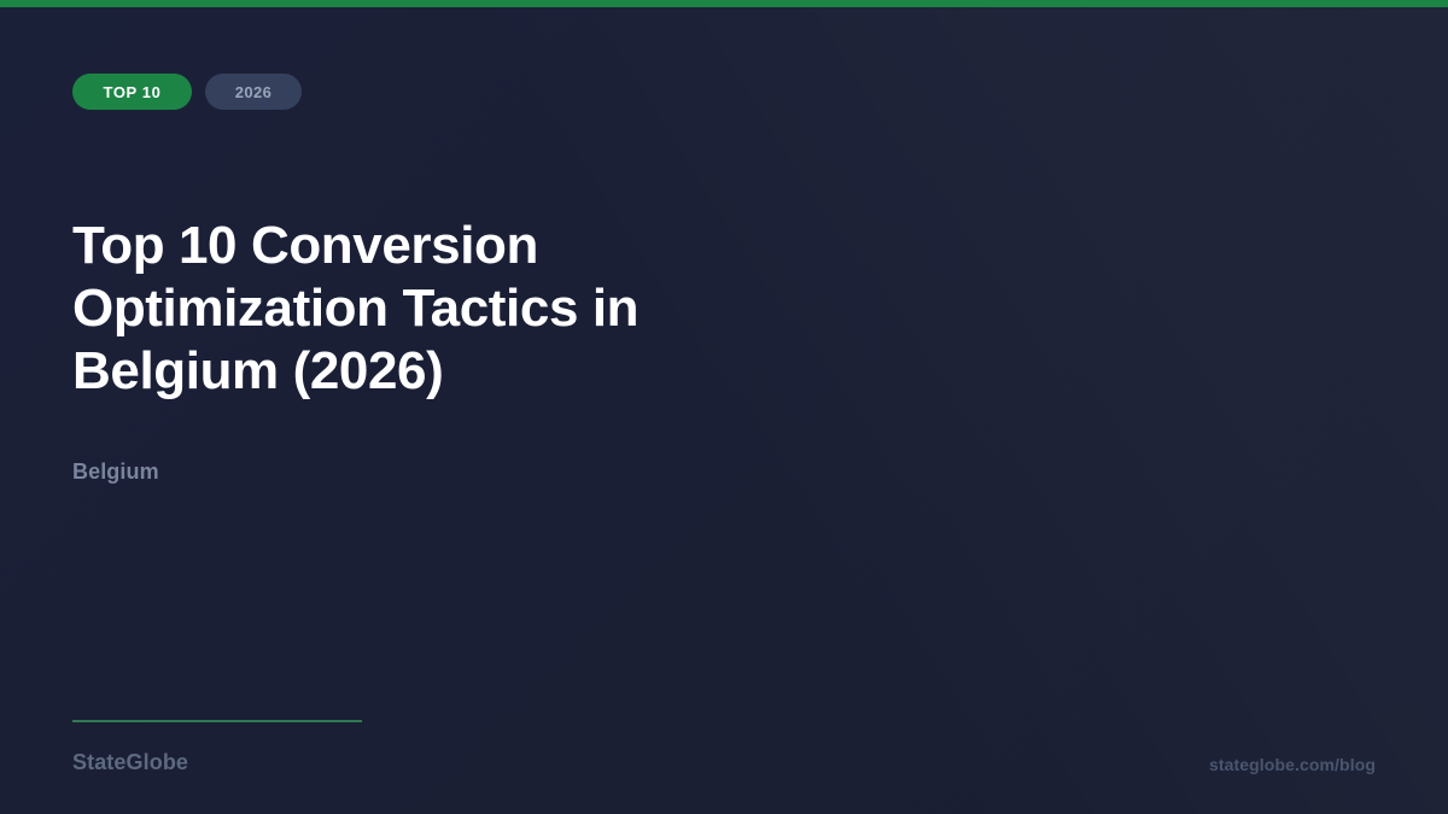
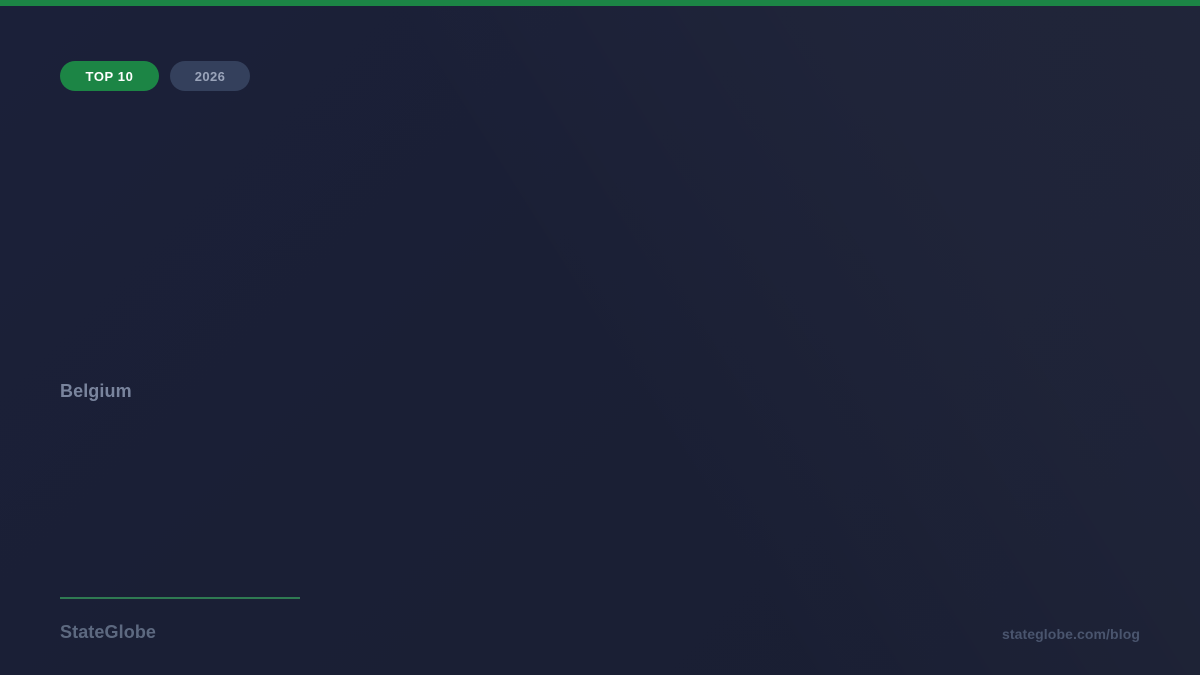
  TOP 10
  2026
- Top 10 Conversion Optimization Tactics in Belgium (2026)
  Belgium
  StateGlobe
  stateglobe.com/blog
